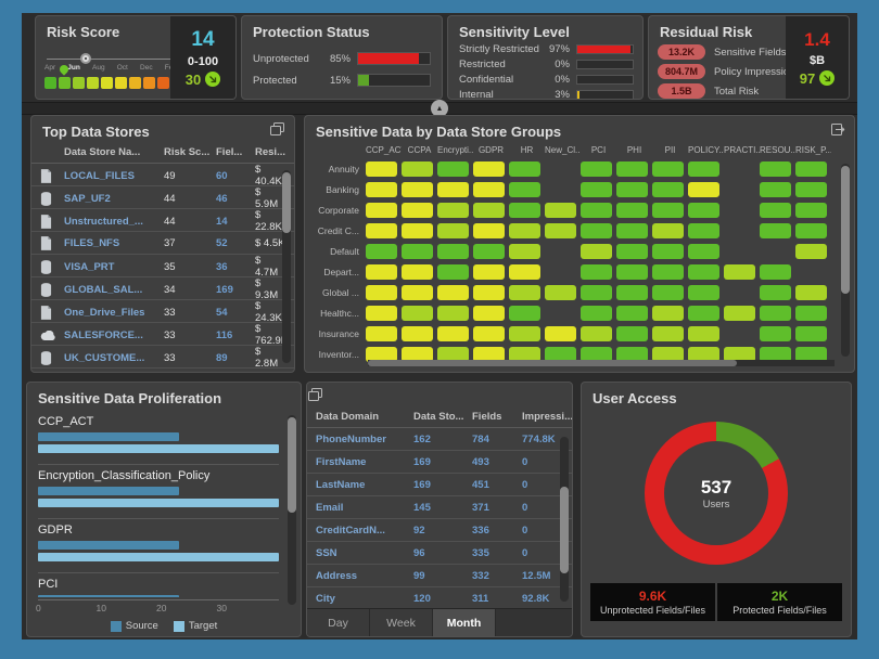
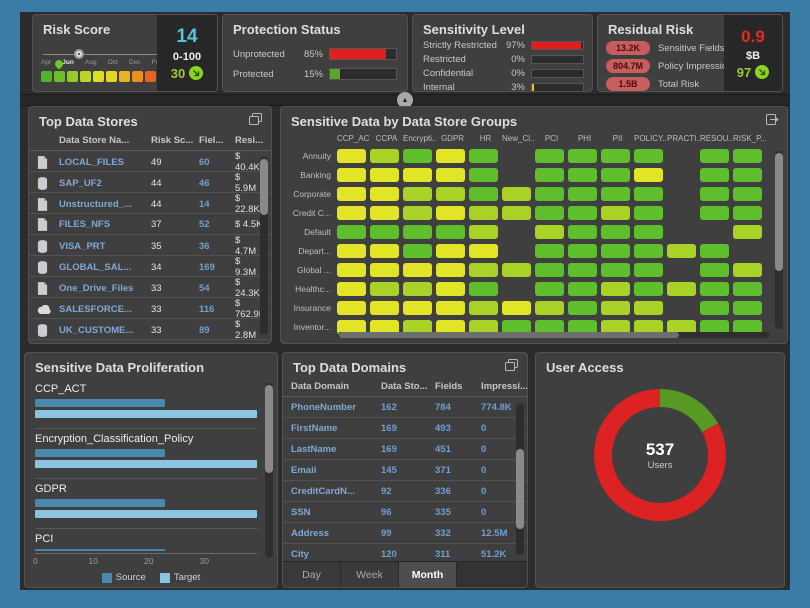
  Risk Score
  14
  0-100
  30
  Protection Status
  Unprotected
  85%
  Protected
  15%
  Sensitivity Level
  Strictly Restricted
  97%
  Restricted
  0%
  Confidential
  0%
  Internal
  3%
  Residual Risk
  13.2K
  Sensitive Fields
  804.7M
  Policy Impressi
  1.5B
  Total Risk
- 1.4
+ 0.9
  $B
  97
  Top Data Stores
  Data Store Na...
  Risk Sc...
  Fiel...
  Resi...
  LOCAL_FILES
  49
  60
  $ 40.4K
  SAP_UF2
  44
  46
  $ 5.9M
  Unstructured_...
  44
  14
  $ 22.8K
  FILES_NFS
  37
  52
  $ 4.5
  VISA_PRT
  35
  36
  $ 4.7M
  GLOBAL_SAL...
  34
  169
  $ 9.3M
  One_Drive_Files
  33
  54
  $ 24.3K
  SALESFORCE...
  33
  116
  $ 762.9
  UK_CUSTOME...
  33
  89
  $ 2.8M
  Sensitive Data by Data Store Groups
  CCP_AC
  CCPA
  Encrypti..
  GDPR
  HR
  New_Cl..
  PCI
  PHI
  PII
  POLICY..
  PRACTI..
  RESOU..
  RISK_P...
  Annuity
  Banking
  Corporate
  Credit C...
  Default
  Depart...
  Global ...
  Healthc...
  Insurance
  Inventor...
  Sensitive Data Proliferation
  CCP_ACT
  Encryption_Classification_Policy
  GDPR
  PCI
  0
  10
  20
  30
  Source
  Target
+ Top Data Domains
  Data Domain
  Data Sto...
  Fields
  Impressi...
  PhoneNumber
  162
  784
  774.8K
  FirstName
  169
  493
  0
  LastName
  169
  451
  0
  Email
  145
  371
  0
  CreditCardN...
  92
  336
  0
  SSN
  96
  335
  0
  Address
  99
  332
  12.5M
  City
  120
  311
- 92.8K
+ 51.2K
  Day
  Week
  Month
  User Access
  537
  Users
- 9.6K
- Unprotected Fields/Files
- 2K
- Protected Fields/Files
